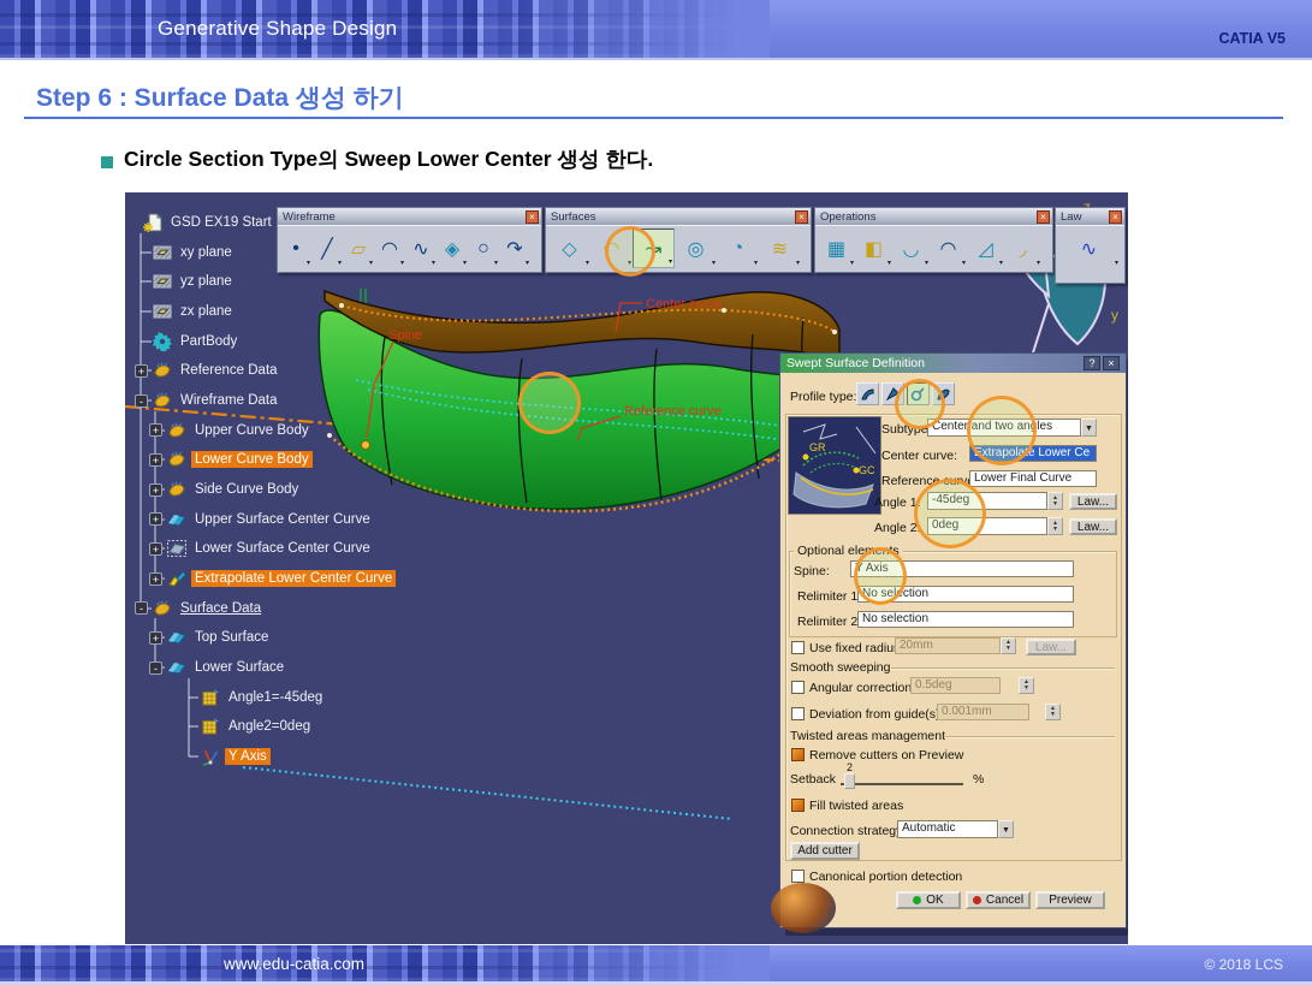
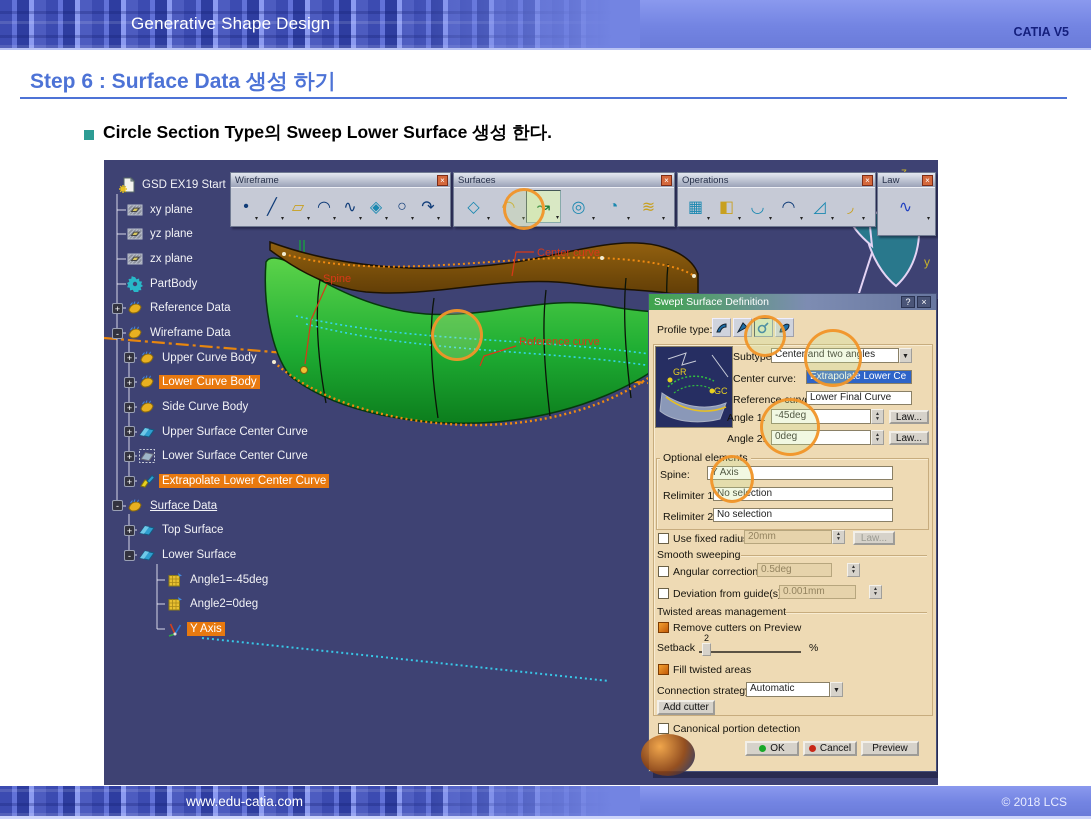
  Generative Shape Design
  CATIA V5
  Step 6 : Surface Data 생성 하기
- Circle Section Type의 Sweep Lower Center 생성 한다.
+ Circle Section Type의 Sweep Lower Surface 생성 한다.
  Center curve
  Spine
  Reference curve
  y
  GSD EX19 Start
  xy plane
  yz plane
  zx plane
  PartBody
  +
  Reference Data
  -
  Wireframe Data
  +
  Upper Curve Body
  +
  Lower Curve Body
  +
  Side Curve Body
  +
  Upper Surface Center Curve
  +
  Lower Surface Center Curve
  +
  Extrapolate Lower Center Curve
  -
  Surface Data
  +
  Top Surface
  -
  Lower Surface
  Angle1=-45deg
  Angle2=0deg
  Y Axis
  Wireframe
  ×
  •
  ╱
  ▱
  ◠
  ∿
  ◈
  ○
  ↷
  Surfaces
  ×
  ◇
  ◠
  ↝
  ◎
  ◔
  ≋
  Operations
  ×
  ▦
  ◧
  ◡
  ◠
  ◿
  ◞
  Law
  ×
  ∿
  Swept Surface Definition
  ?
  ×
  Profile type:
  GR
  GC
  Subtype
  Center and two angles
  Center curve:
  Extrapolate Lower Ce
  Reference curv
  Lower Final Curve
  Angle 1:
  -45deg
  Law...
  Angle 2:
  0deg
  Law...
  Optional elements
  Spine:
  Y Axis
  Relimiter 1
  No selection
  Relimiter 2
  No selection
  Use fixed radiu
  20mm
  Law...
  Smooth sweeping
  Angular correction
  0.5deg
  Deviation from guide(s
  0.001mm
  Twisted areas managemen
  Remove cutters on Preview
  Setback
  2
  %
  Fill twisted areas
  Connection strateg
  Automatic
  Add cutter
  Canonical portion detection
  OK
  Cancel
  Preview
  www.edu-catia.com
  © 2018 LCS
